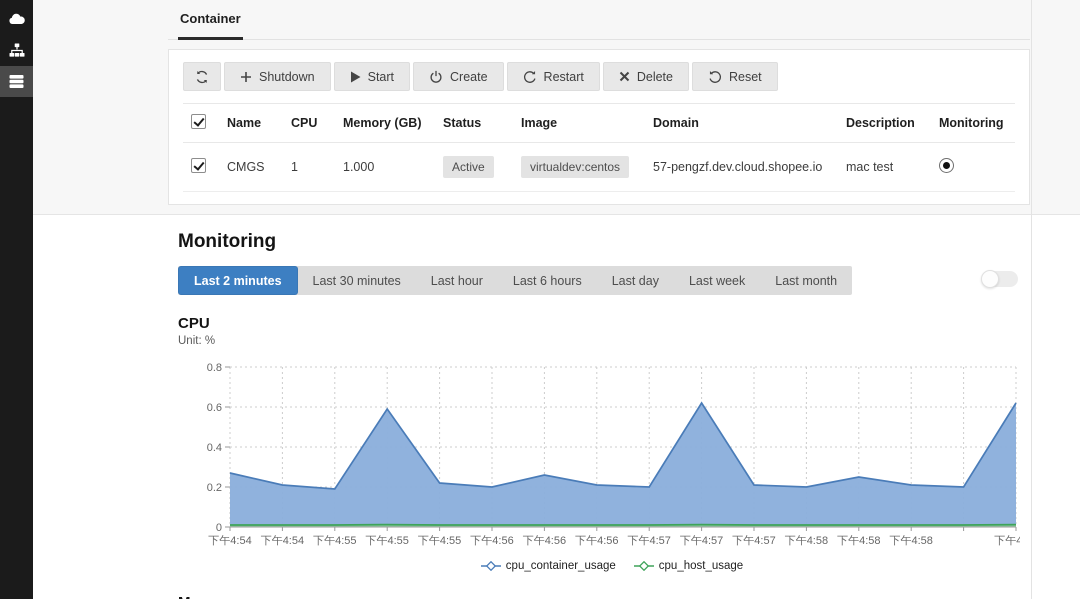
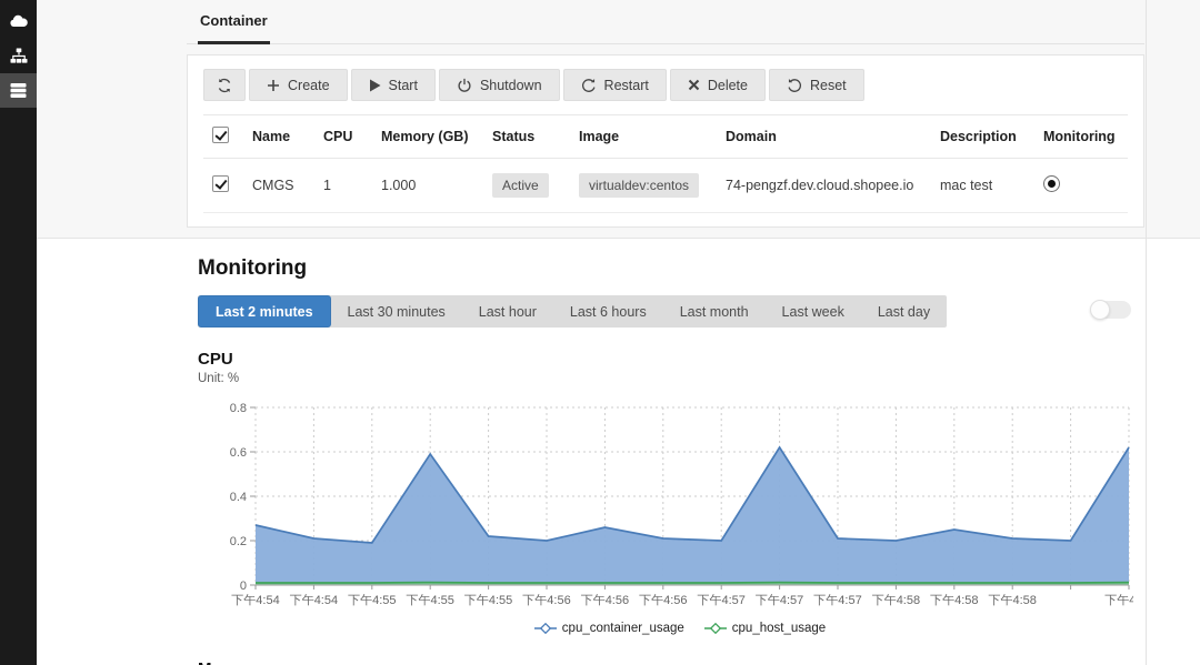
  Container
- Shutdown
+ Create
  Start
- Create
+ Shutdown
  Restart
  Delete
  Reset
  	Name	CPU	Memory (GB)	Status	Image	Domain	Description	Monitoring
- 	CMGS	1	1.000	Active	virtualdev:centos	57-pengzf.dev.cloud.shopee.io	mac test
+ 	CMGS	1	1.000	Active	virtualdev:centos	74-pengzf.dev.cloud.shopee.io	mac test
  Monitoring
  Last 2 minutes
  Last 30 minutes
  Last hour
  Last 6 hours
- Last day
+ Last month
  Last week
- Last month
+ Last day
  CPU
  Unit: %
  0
  0.2
  0.4
  0.6
  0.8
  下午4:54
  下午4:54
  下午4:55
  下午4:55
  下午4:55
  下午4:56
  下午4:56
  下午4:56
  下午4:57
  下午4:57
  下午4:57
  下午4:58
  下午4:58
  下午4:58
  cpu_container_usage
  cpu_host_usage
